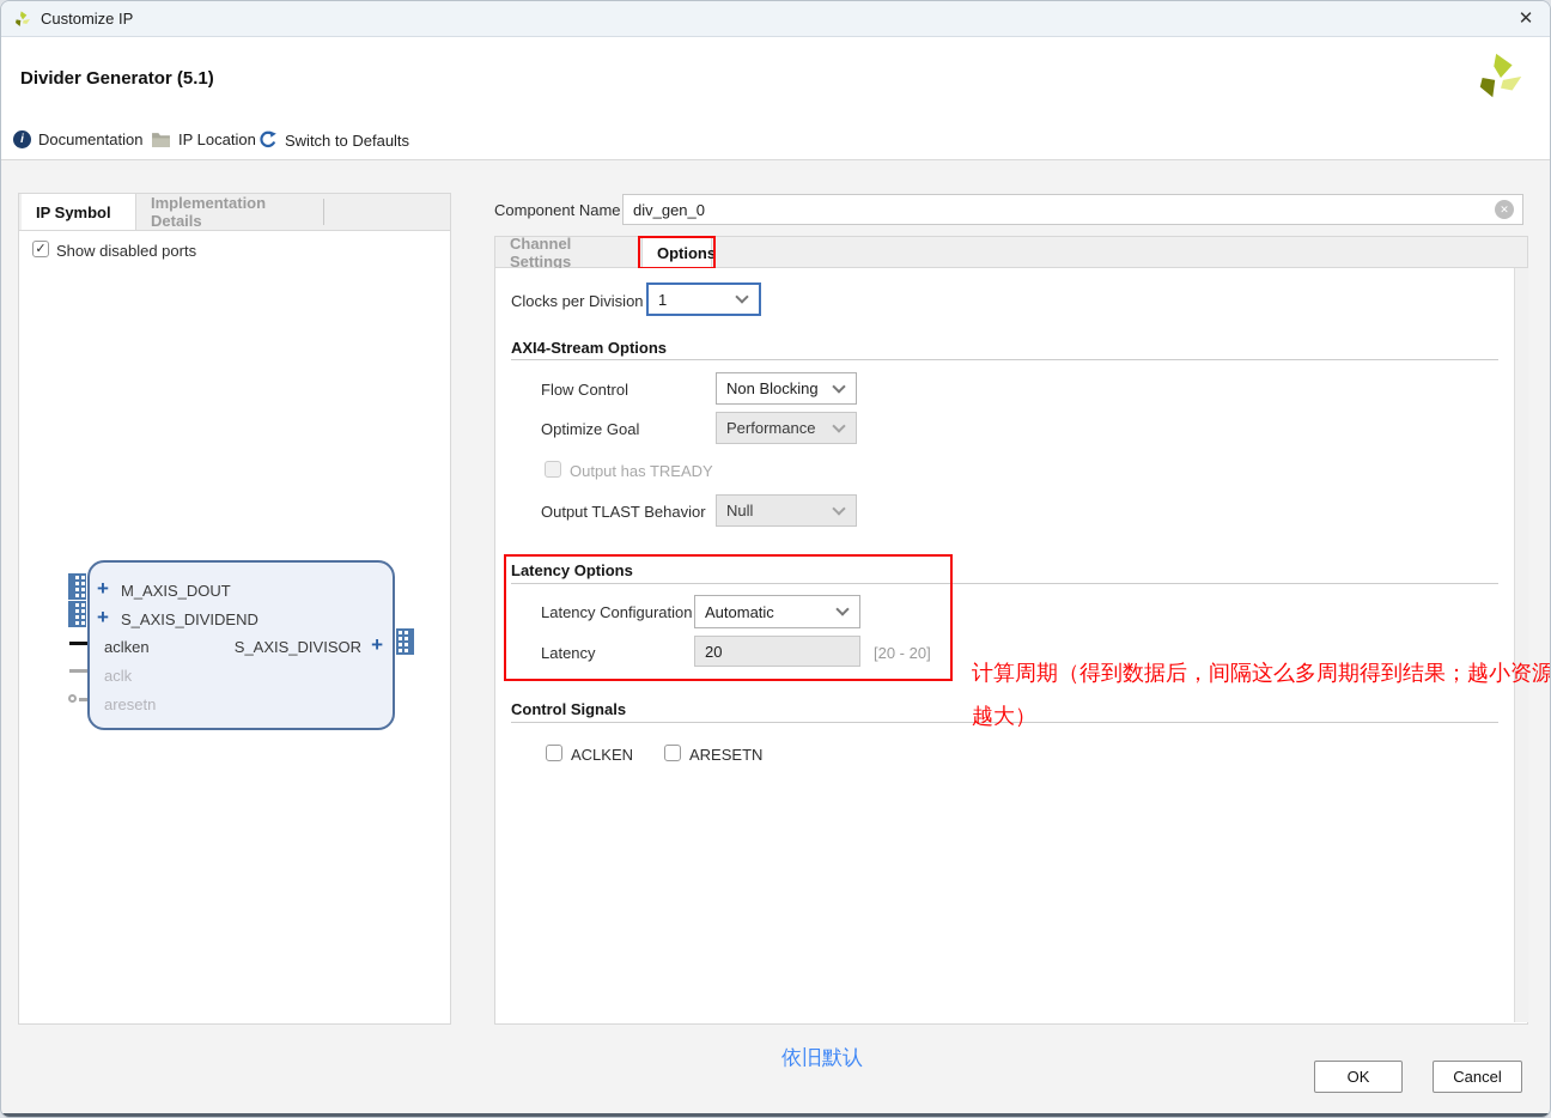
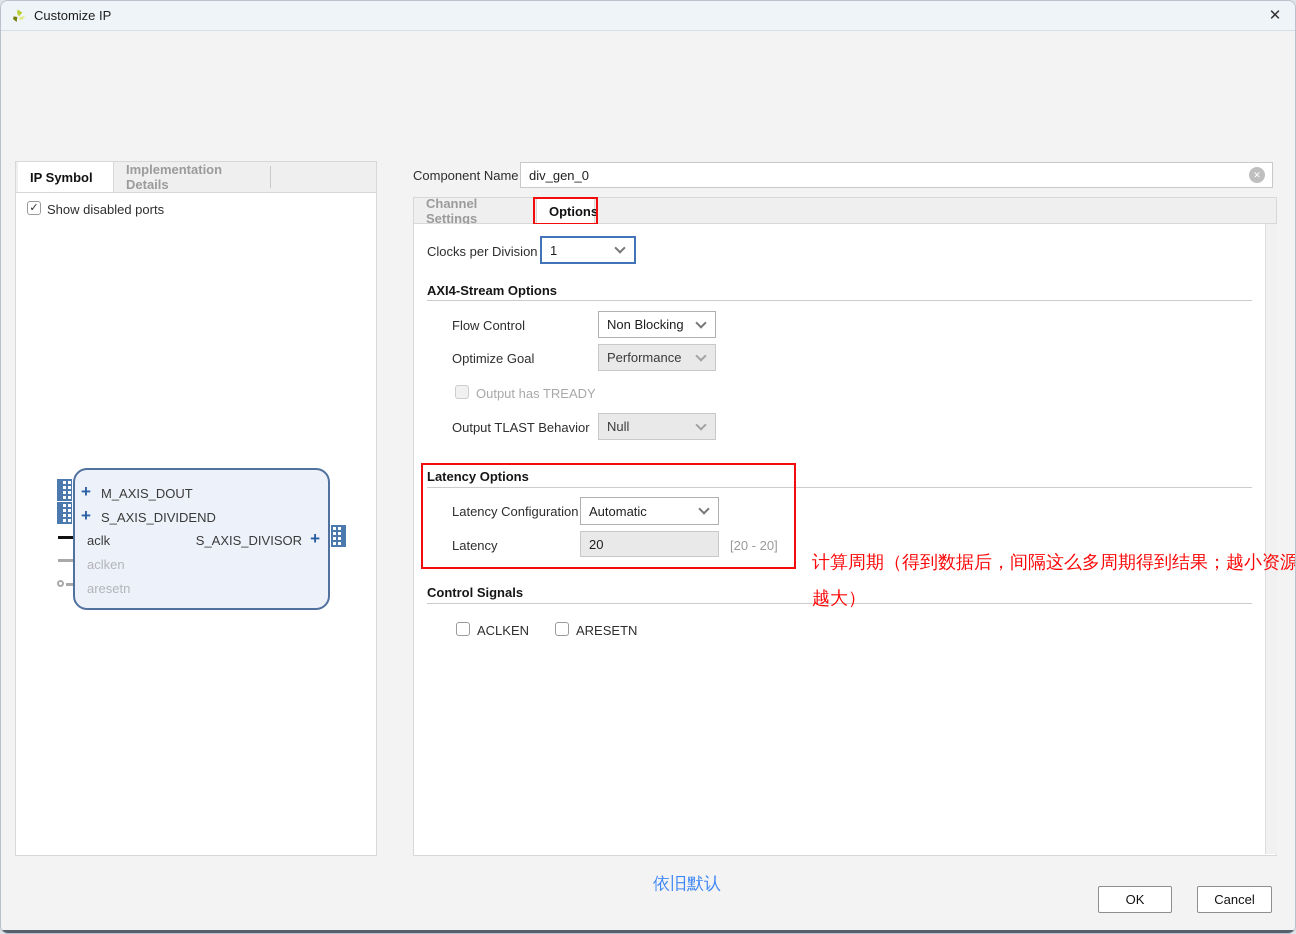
  Customize IP
  ✕
- Divider Generator (5.1)
- i
- Documentation
- IP Location
- Switch to Defaults
  IP Symbol
  Implementation Details
  ✓
  Show disabled ports
  +
  M_AXIS_DOUT
  +
  S_AXIS_DIVIDEND
- aclken
+ aclk
  S_AXIS_DIVISOR
  +
- aclk
+ aclken
  aresetn
  Component Name
  div_gen_0
  ✕
  Channel Settings
  Options
  Clocks per Division
  1
  AXI4-Stream Options
  Flow Control
  Non Blocking
  Optimize Goal
  Performance
  Output has TREADY
  Output TLAST Behavior
  Null
  Latency Options
  Latency Configuration
  Automatic
  Latency
  20
  [20 - 20]
  Control Signals
  计算周期（得到数据后，间隔这么多周期得到结果；越小资源
  越大）
  ACLKEN
  ARESETN
  依旧默认
  OK
  Cancel
